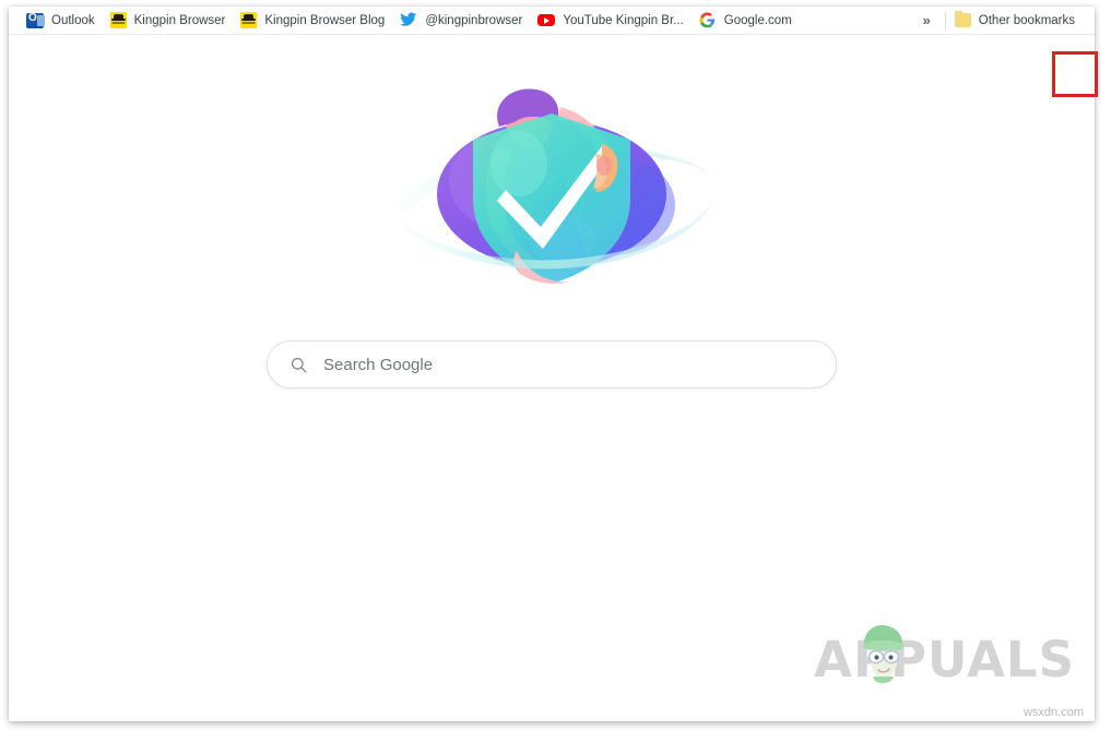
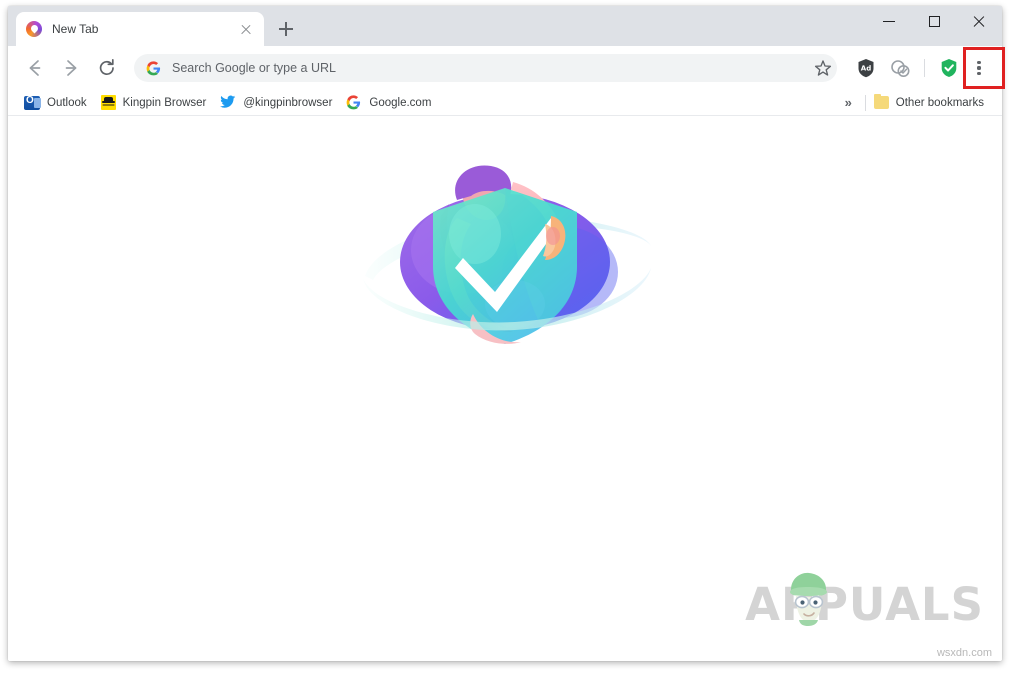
+ New Tab
+ Search Google or type a URL
+ Ad
  Outlook
  Kingpin Browser
- Kingpin Browser Blog
  @kingpinbrowser
- YouTube Kingpin Br...
  Google.com
  »
  Other bookmarks
- Search Google
  APUALS
  wsxdn.com
